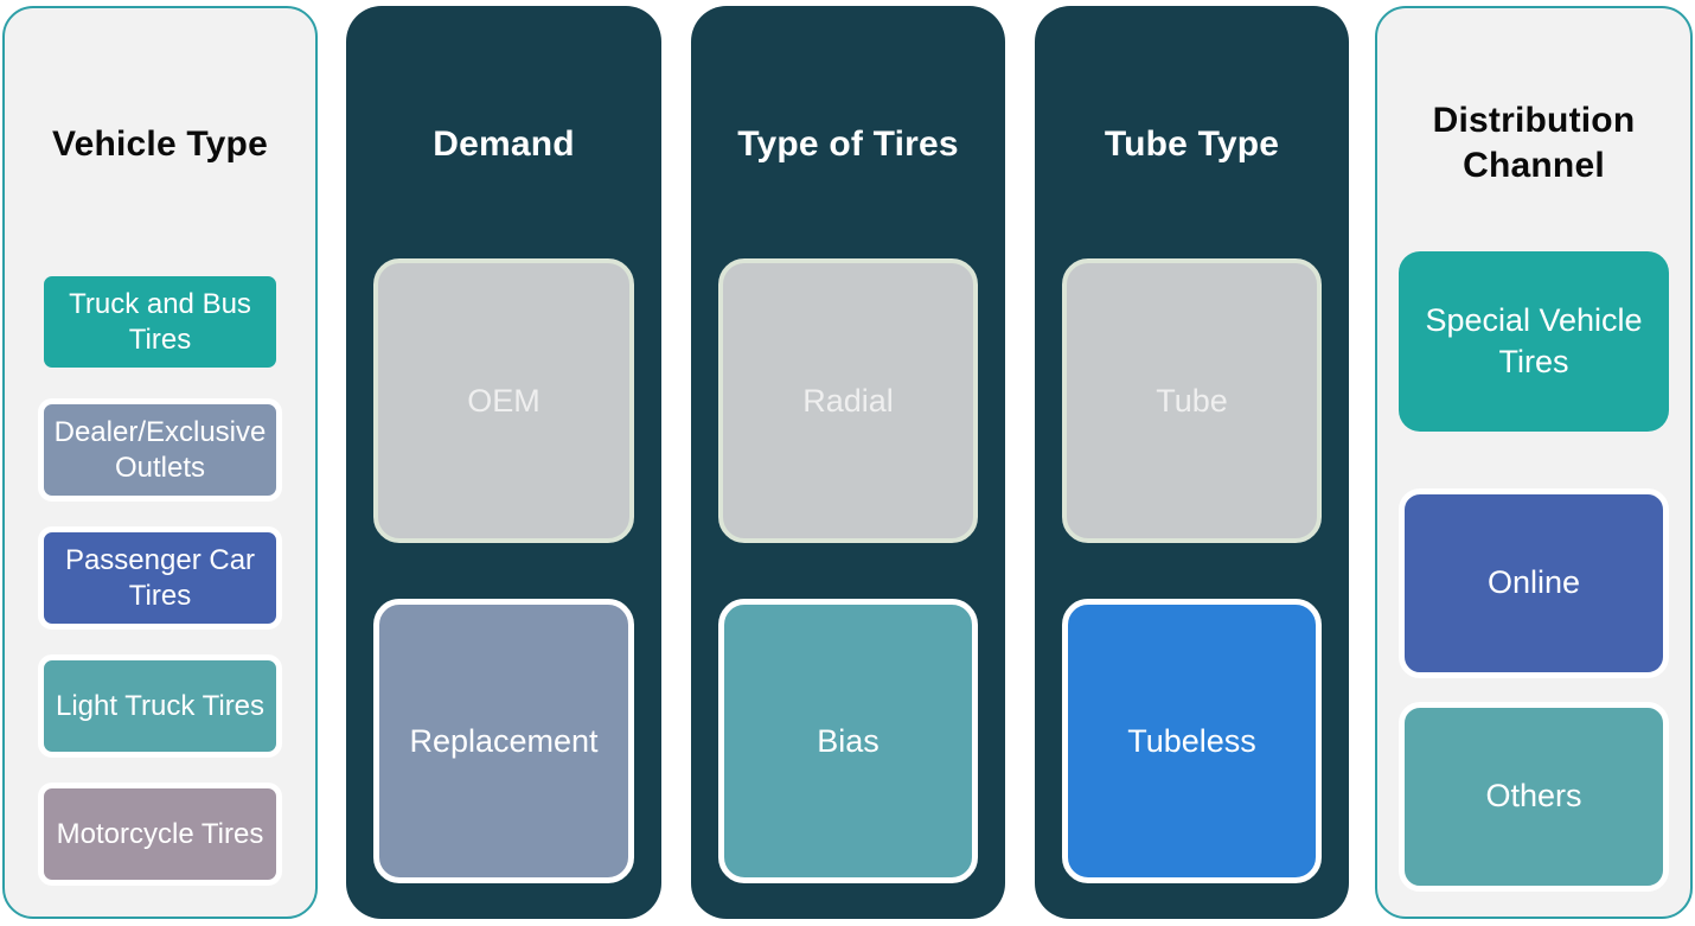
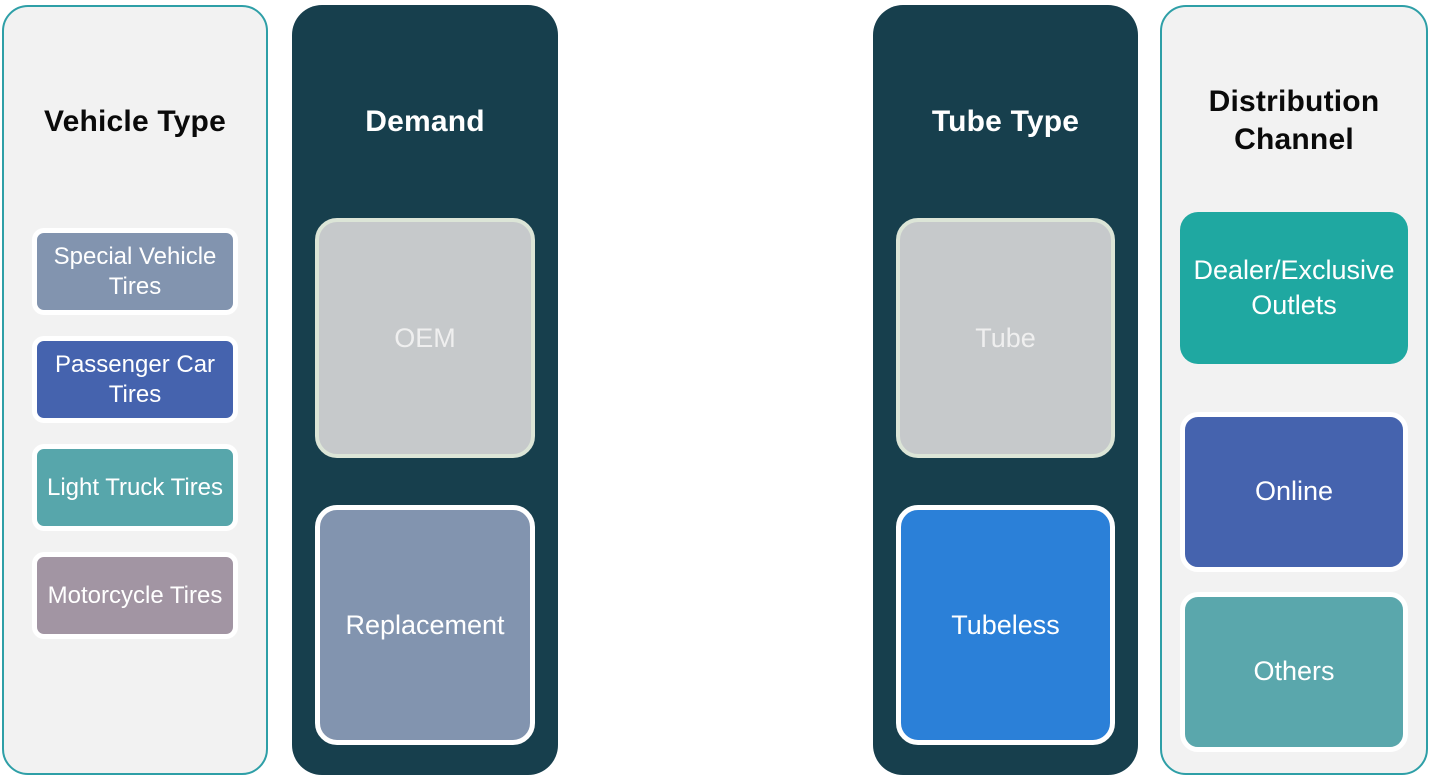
  Vehicle Type
- Truck and Bus Tires
- Dealer/Exclusive Outlets
+ Special Vehicle Tires
  Passenger Car Tires
  Light Truck Tires
  Motorcycle Tires
  Demand
  OEM
  Replacement
- Type of Tires
- Radial
- Bias
  Tube Type
  Tube
  Tubeless
  Distribution Channel
- Special Vehicle Tires
+ Dealer/Exclusive Outlets
  Online
  Others
